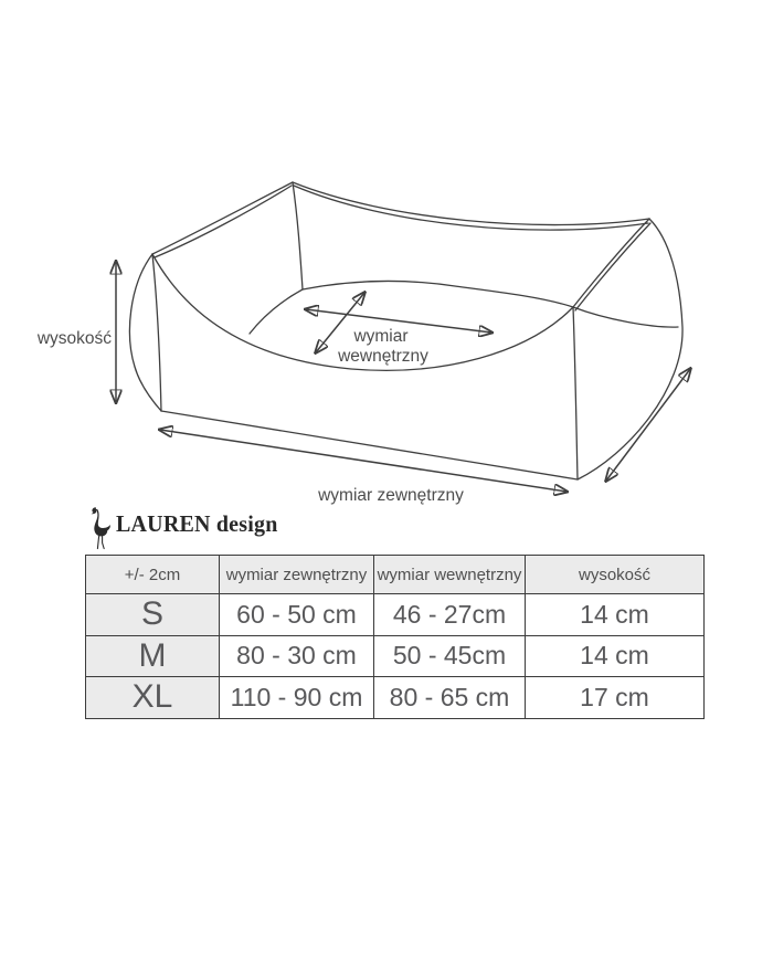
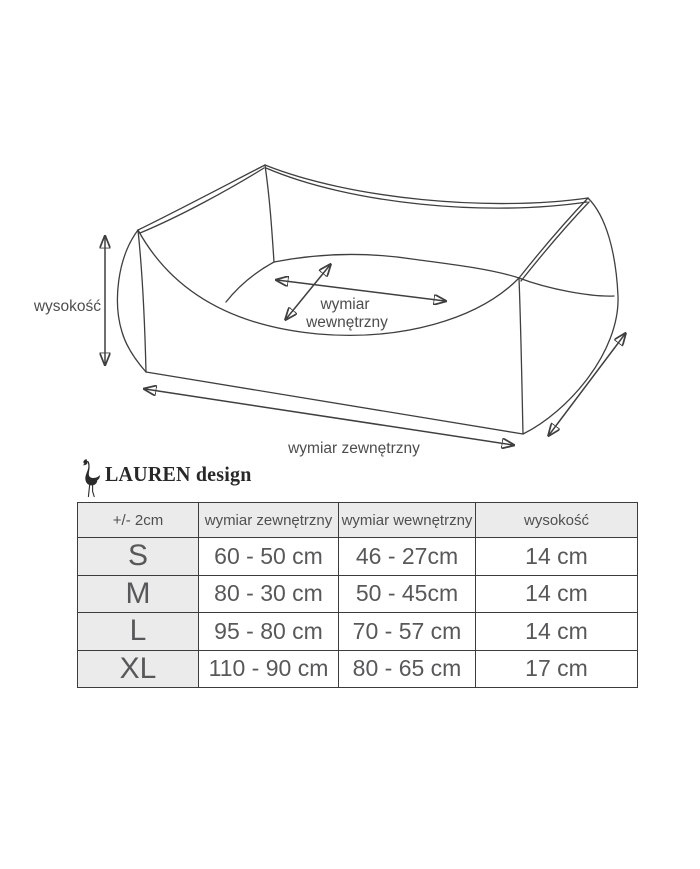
  wysokość
  wymiar
  wewnętrzny
  wymiar zewnętrzny
  LAUREN design
  +/- 2cm	wymiar zewnętrzny	wymiar wewnętrzny	wysokość
  S	60 - 50 cm	46 - 27cm	14 cm
  M	80 - 30 cm	50 - 45cm	14 cm
+ L	95 - 80 cm	70 - 57 cm	14 cm
  XL	110 - 90 cm	80 - 65 cm	17 cm
